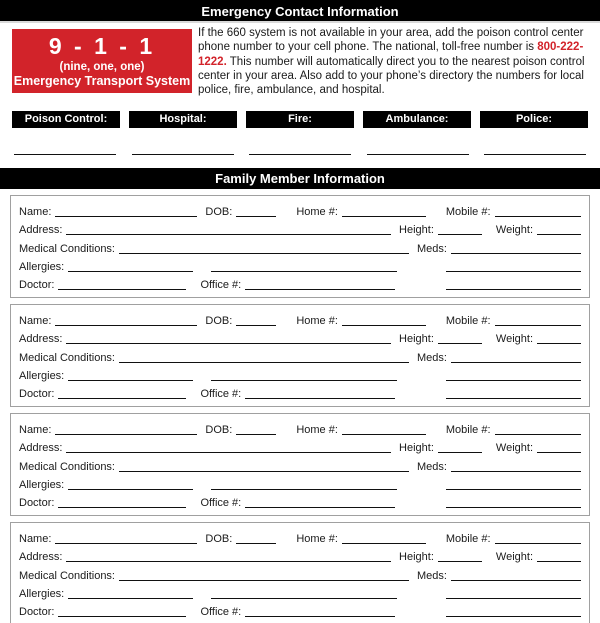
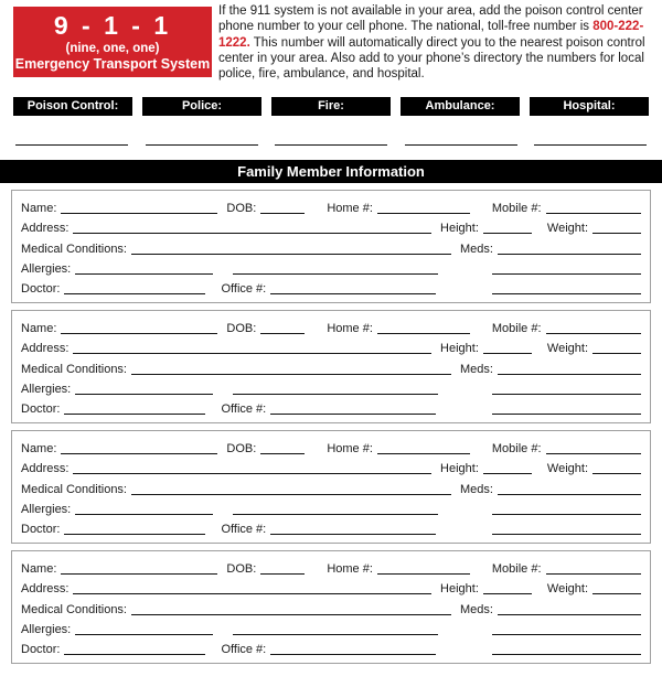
- Emergency Contact Information
  9 - 1 - 1
  (nine, one, one)
  Emergency Transport System
- If the 660 system is not available in your area, add the poison control center phone number to your cell phone. The national, toll-free number is 800-222-1222. This number will automatically direct you to the nearest poison control center in your area. Also add to your phone’s directory the numbers for local police, fire, ambulance, and hospital.
+ If the 911 system is not available in your area, add the poison control center phone number to your cell phone. The national, toll-free number is 800-222-1222. This number will automatically direct you to the nearest poison control center in your area. Also add to your phone’s directory the numbers for local police, fire, ambulance, and hospital.
  Poison Control:
- Hospital:
+ Police:
  Fire:
  Ambulance:
- Police:
+ Hospital:
  Family Member Information
  Name:
  DOB:
  Home #:
  Mobile #:
  Address:
  Height:
  Weight:
  Medical Conditions:
  Meds:
  Allergies:
  Doctor:
  Office #:
  Name:
  DOB:
  Home #:
  Mobile #:
  Address:
  Height:
  Weight:
  Medical Conditions:
  Meds:
  Allergies:
  Doctor:
  Office #:
  Name:
  DOB:
  Home #:
  Mobile #:
  Address:
  Height:
  Weight:
  Medical Conditions:
  Meds:
  Allergies:
  Doctor:
  Office #:
  Name:
  DOB:
  Home #:
  Mobile #:
  Address:
  Height:
  Weight:
  Medical Conditions:
  Meds:
  Allergies:
  Doctor:
  Office #:
